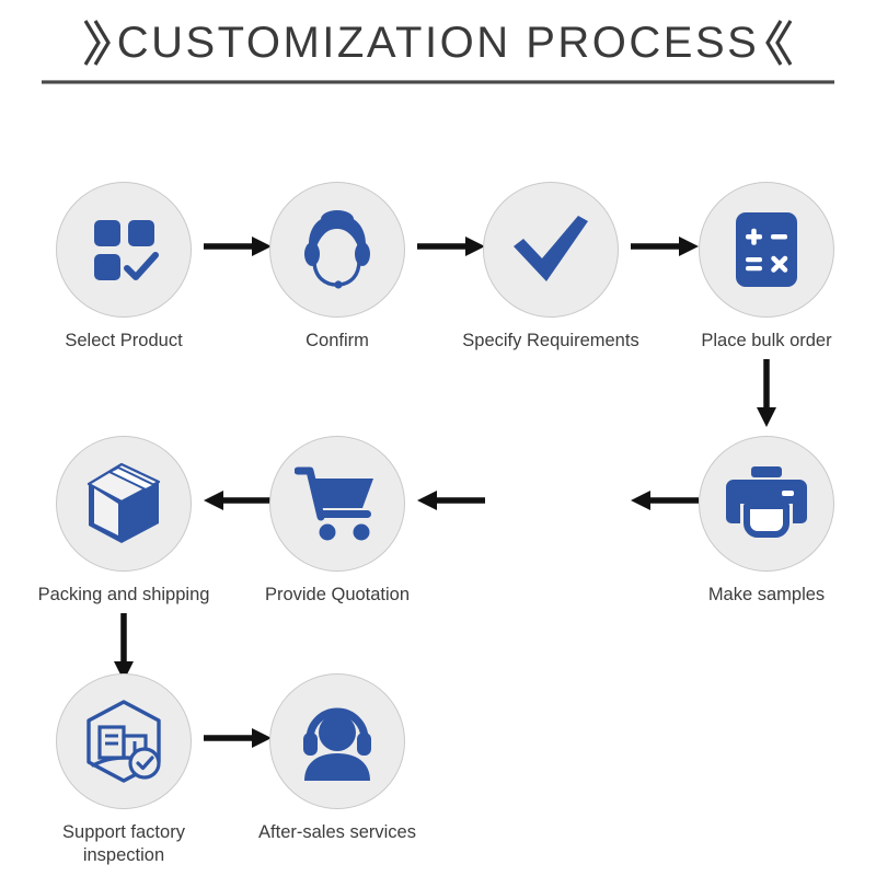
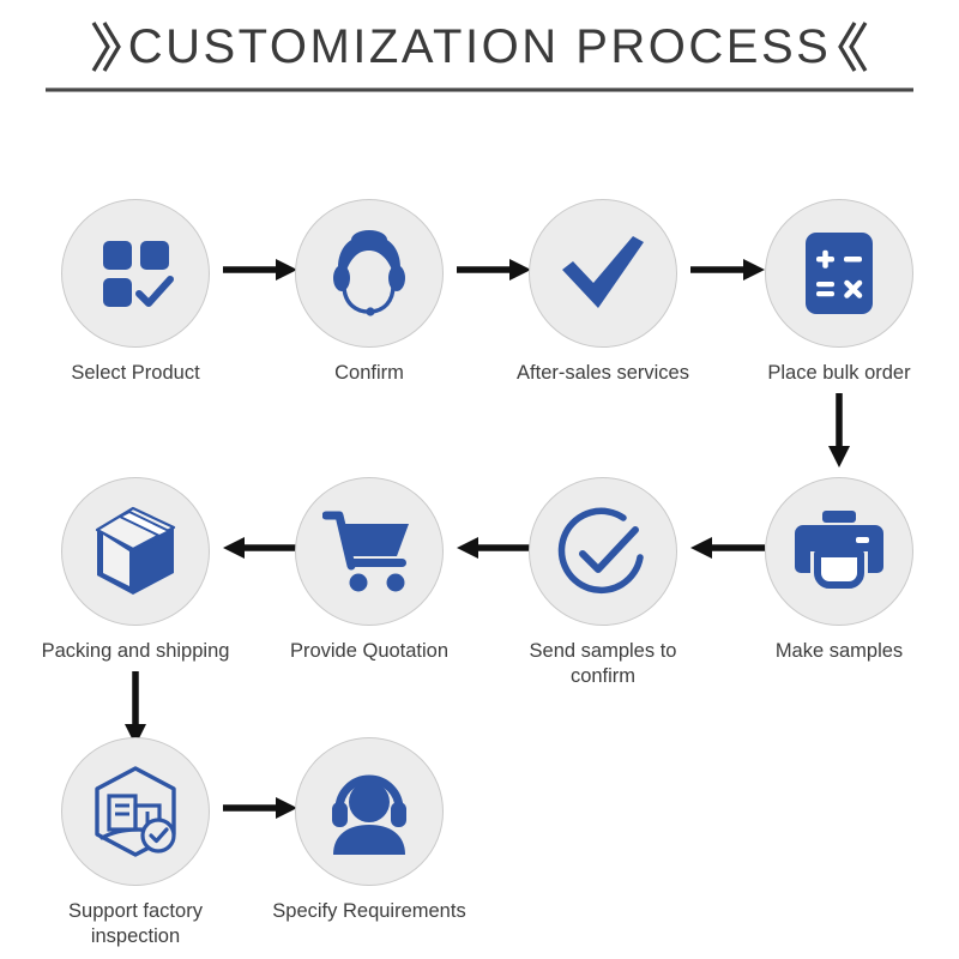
  CUSTOMIZATION PROCESS
  Select Product
  Confirm
- Specify Requirements
+ After-sales services
  Place bulk order
  Packing and shipping
  Provide Quotation
+ Send samples to confirm
  Make samples
  Support factory
  inspection
- After-sales services
+ Specify Requirements
